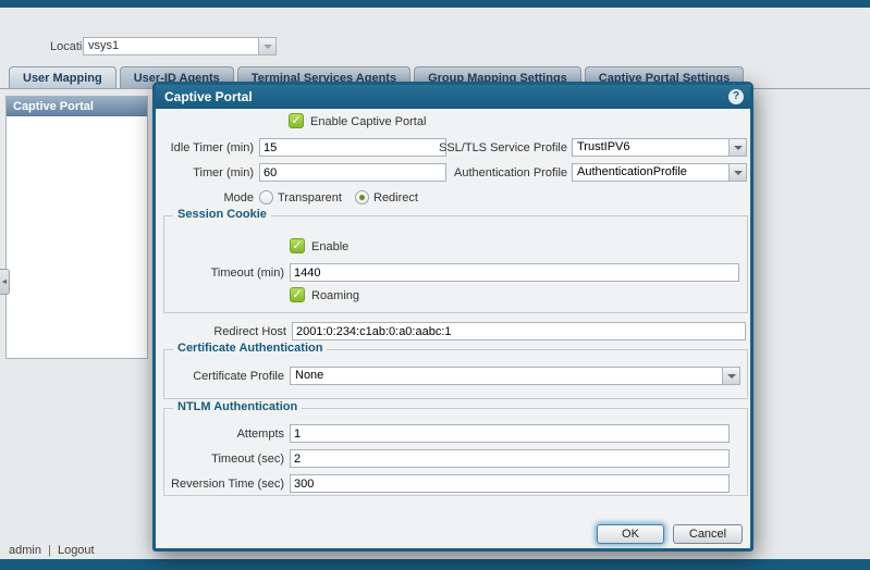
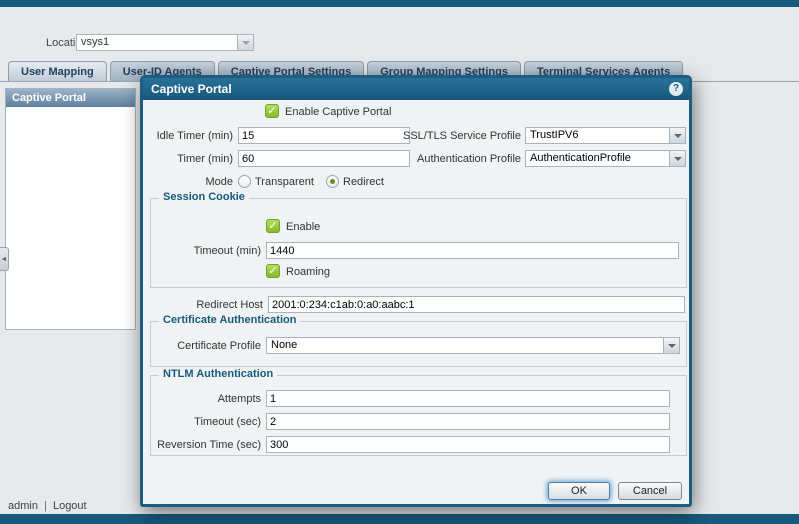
  Locati
  vsys1
  User Mapping
  User-ID Agents
- Terminal Services Agents
+ Captive Portal Settings
  Group Mapping Settings
- Captive Portal Settings
+ Terminal Services Agents
  Captive Portal
  admin | Logout
  Captive Portal
  ?
  ✓
  Enable Captive Portal
  Idle Timer (min)
  15
  SSL/TLS Service Profile
  TrustIPV6
  Timer (min)
  60
  Authentication Profile
  AuthenticationProfile
  Mode
  Transparent
  Redirect
  Session Cookie
  ✓
  Enable
  Timeout (min)
  1440
  ✓
  Roaming
  Redirect Host
  2001:0:234:c1ab:0:a0:aabc:1
  Certificate Authentication
  Certificate Profile
  None
  NTLM Authentication
  Attempts
  1
  Timeout (sec)
  2
  Reversion Time (sec)
  300
  OK
  Cancel
